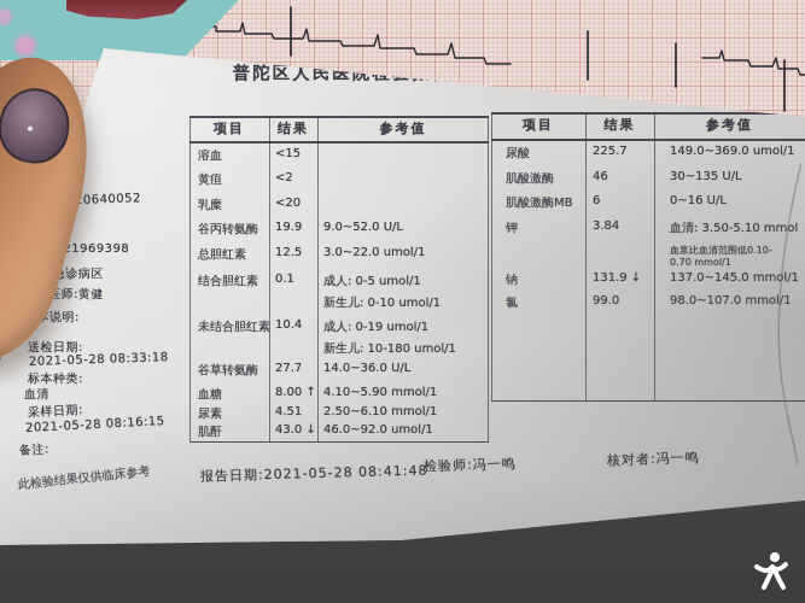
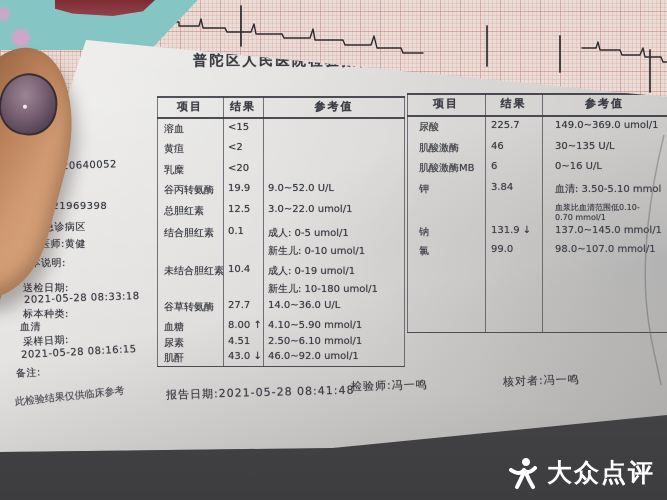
+ 大众点评
